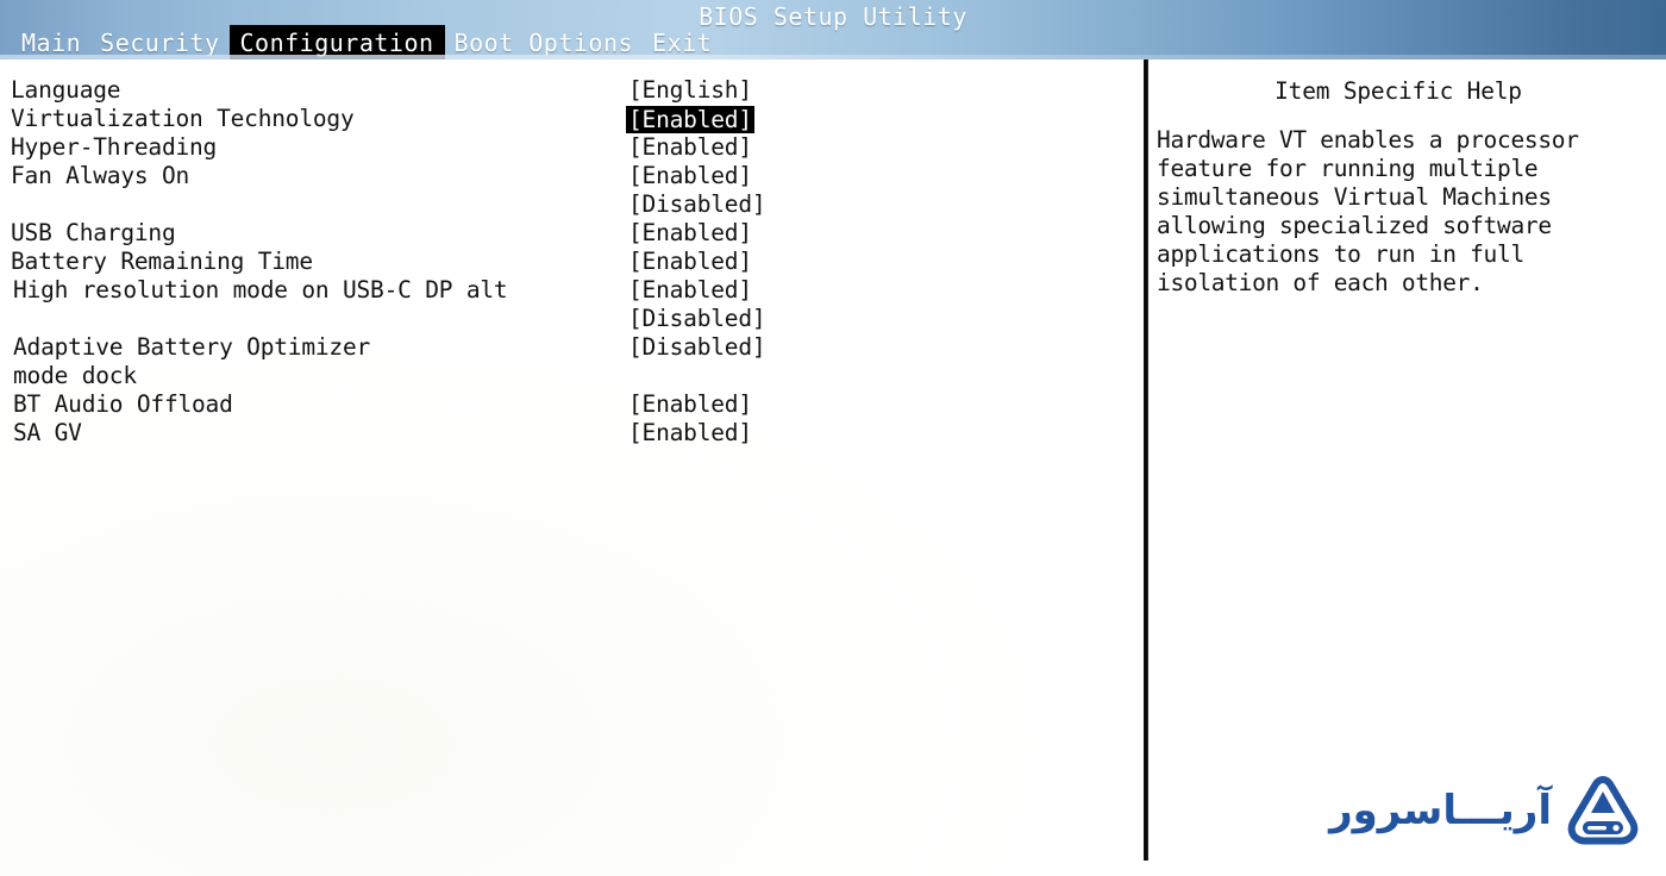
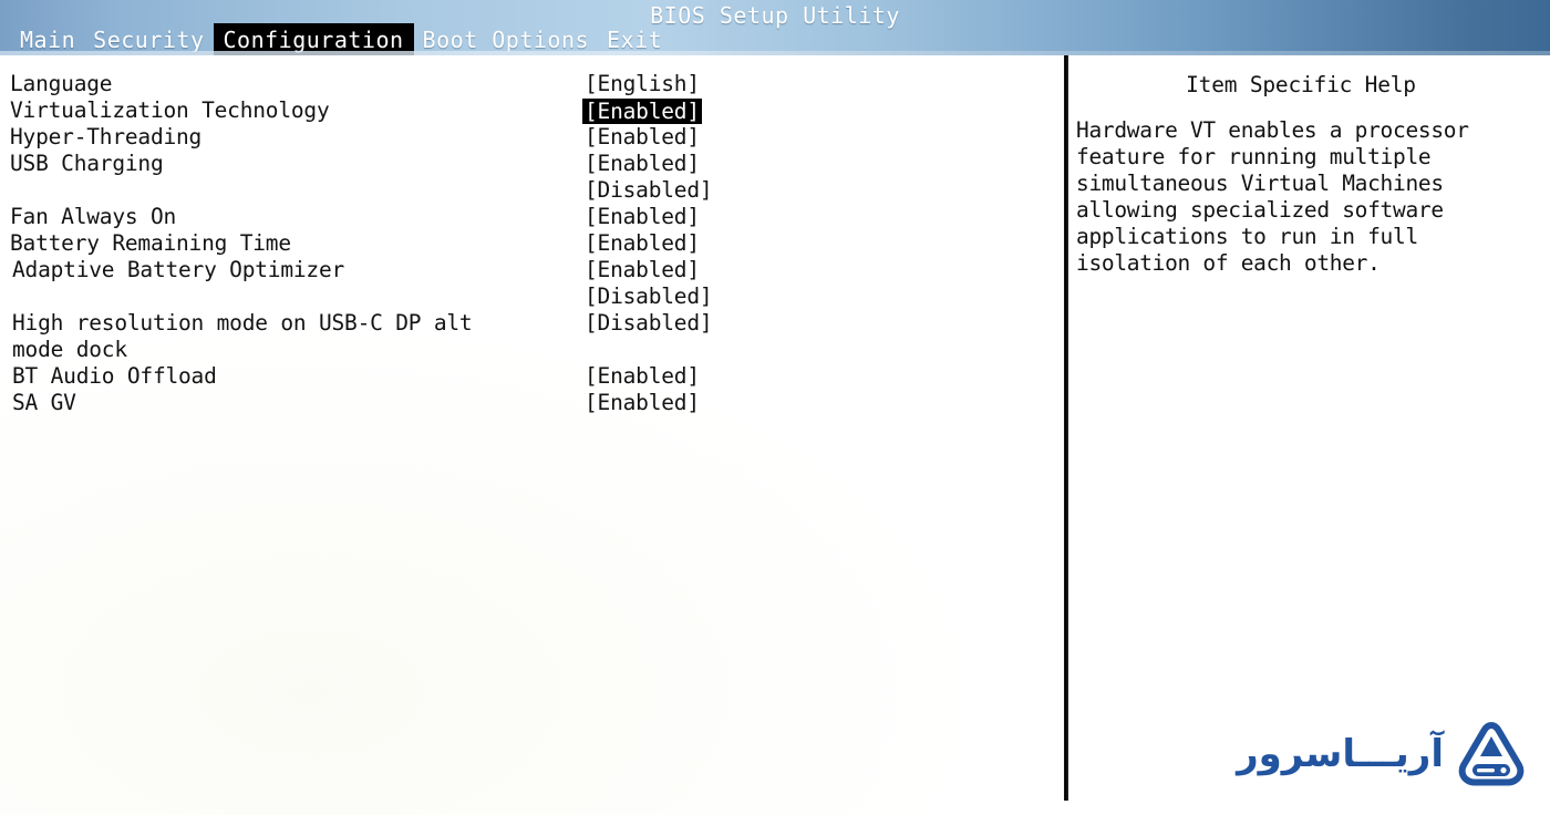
  BIOS Setup Utility
  Main
  Security
  Configuration
  Boot Options
  Exit
  Language
  [English]
  Virtualization Technology
  [Enabled]
  Hyper-Threading
  [Enabled]
- Fan Always On
+ USB Charging
  [Enabled]
  [Disabled]
- USB Charging
+ Fan Always On
  [Enabled]
  Battery Remaining Time
  [Enabled]
- High resolution mode on USB-C DP alt
+ Adaptive Battery Optimizer
  [Enabled]
  [Disabled]
- Adaptive Battery Optimizer
+ High resolution mode on USB-C DP alt
  [Disabled]
  mode dock
  BT Audio Offload
  [Enabled]
  SA GV
  [Enabled]
  Item Specific Help
  Hardware VT enables a processor
  feature for running multiple
  simultaneous Virtual Machines
  allowing specialized software
  applications to run in full
  isolation of each other.
  آریـــاسرور
